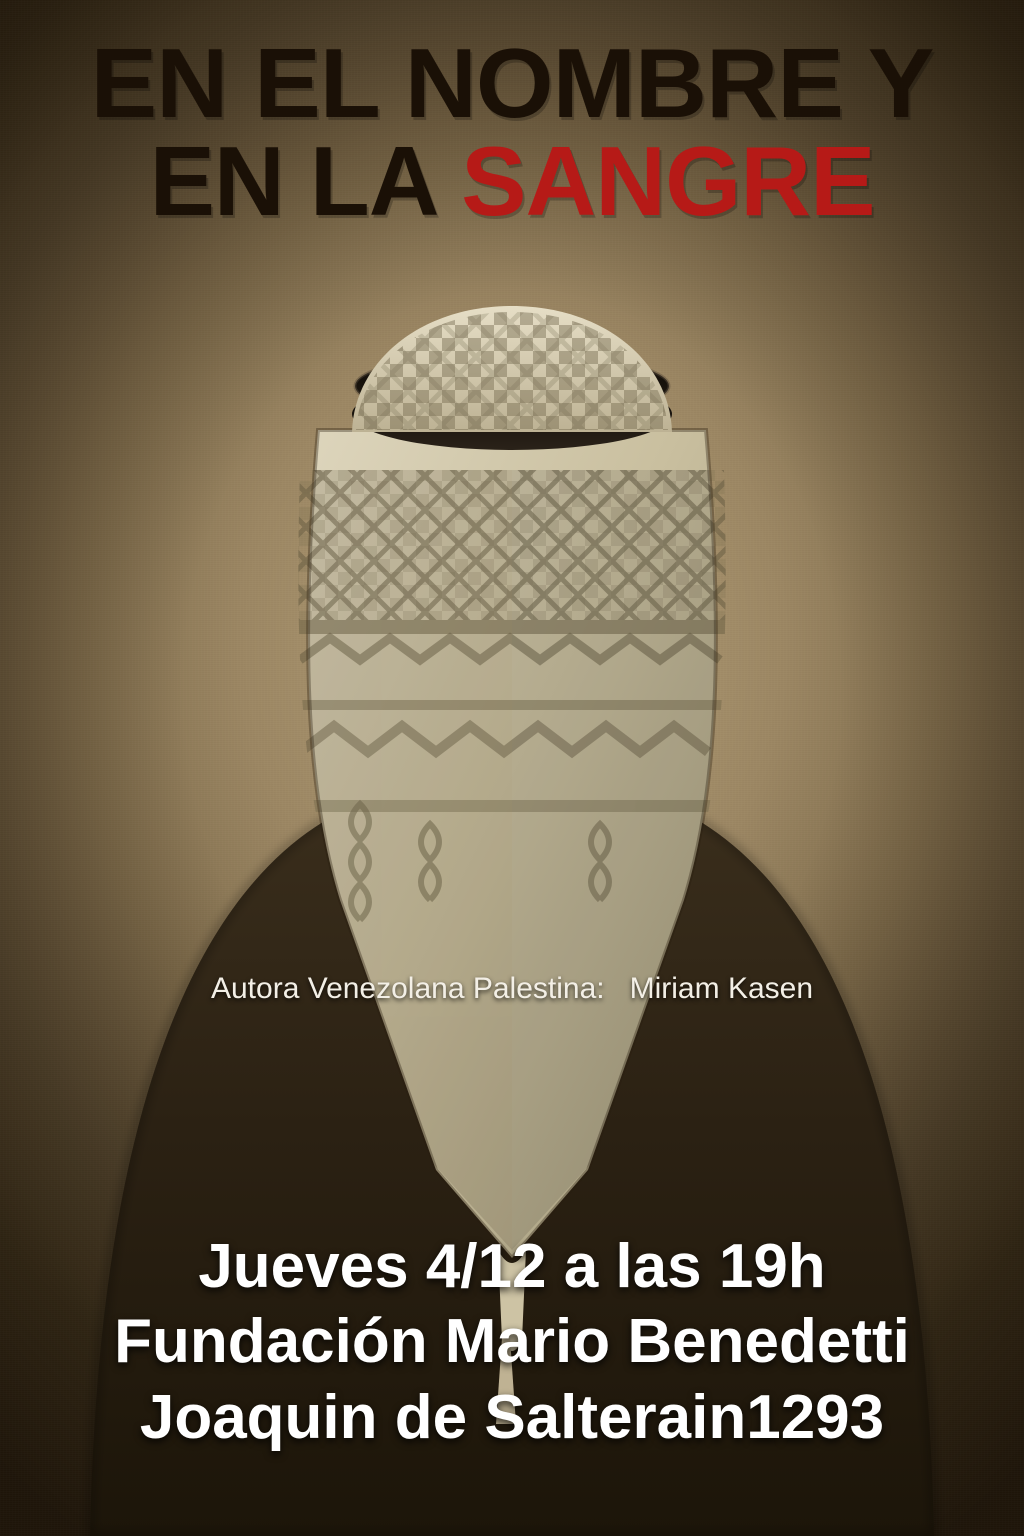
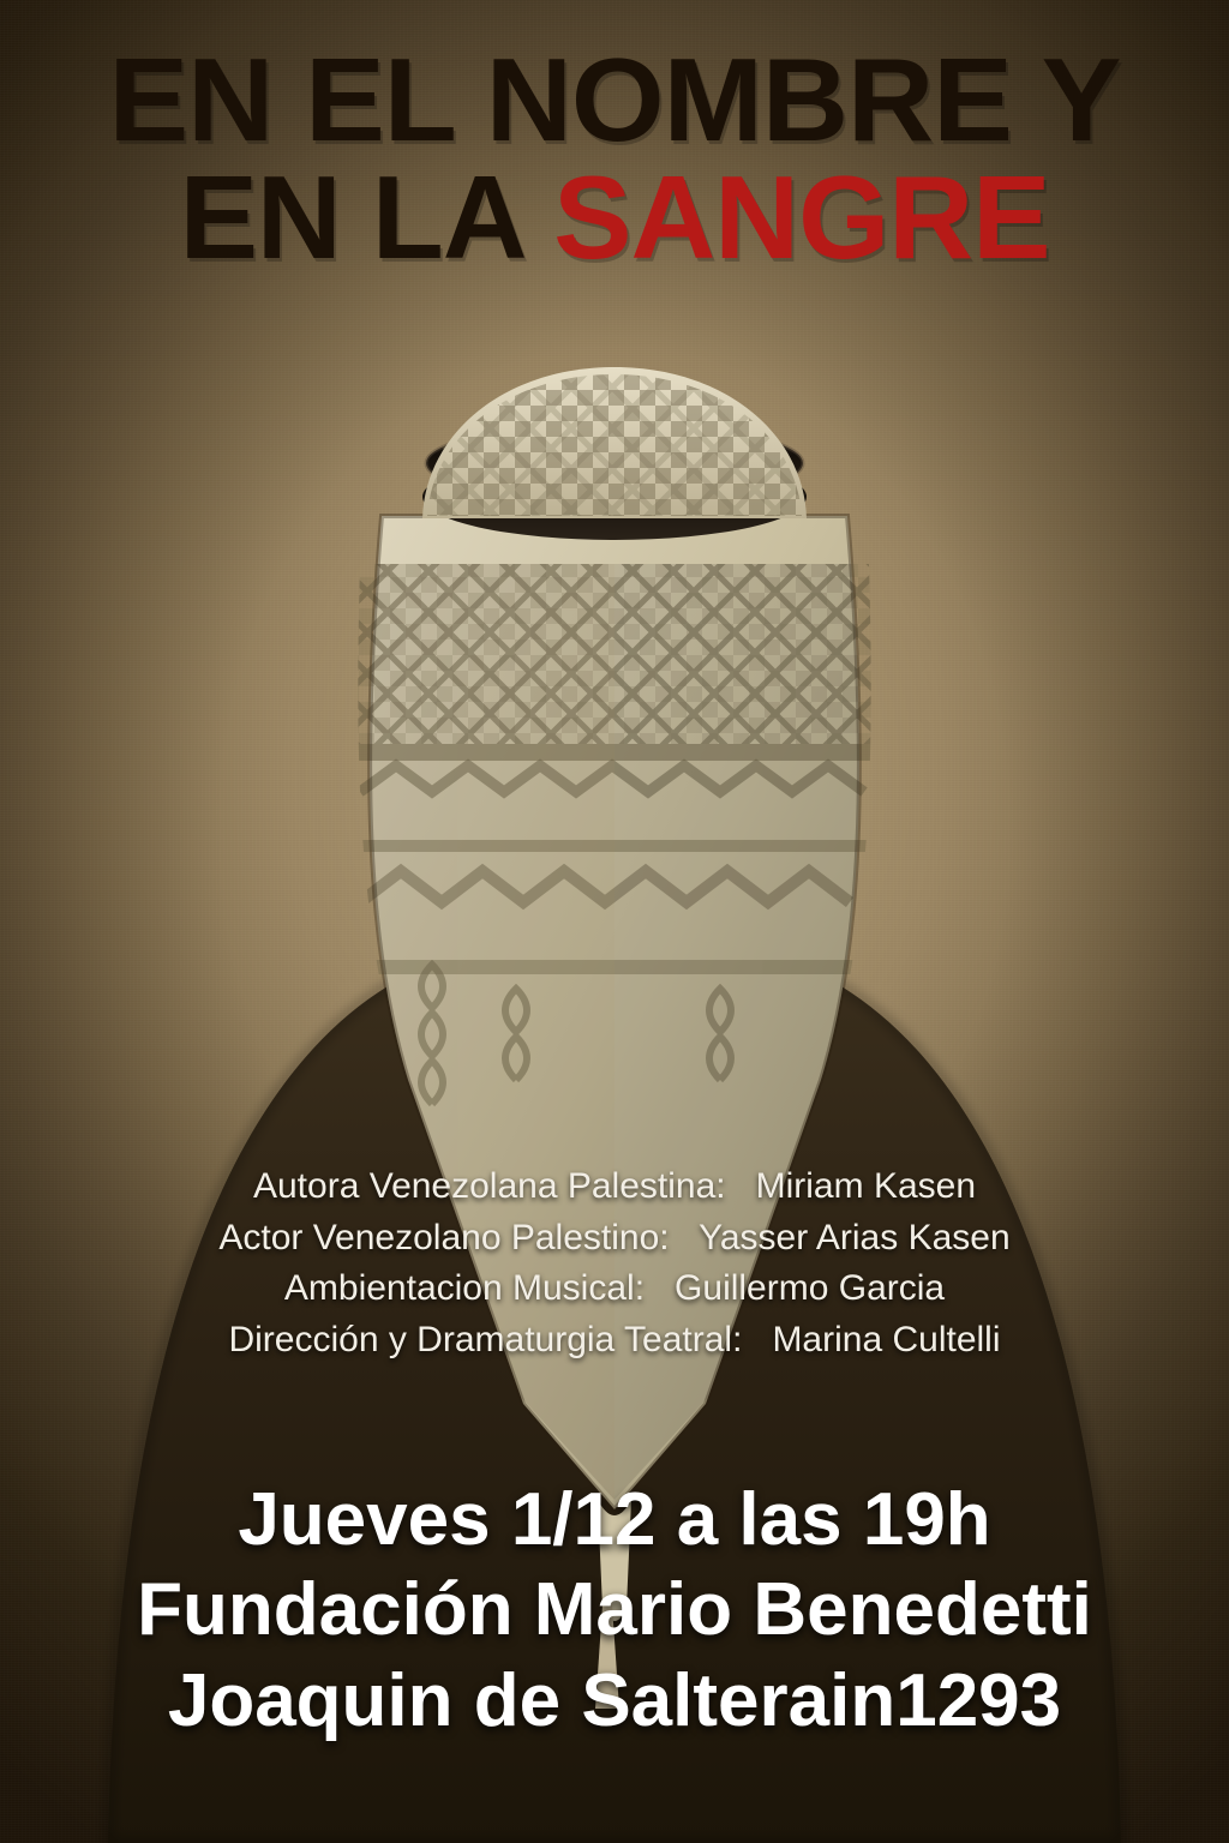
  EN EL NOMBRE Y
  EN LA SANGRE
  Autora Venezolana Palestina: Miriam Kasen
+ Actor Venezolano Palestino: Yasser Arias Kasen
+ Ambientacion Musical: Guillermo Garcia
+ Dirección y Dramaturgia Teatral: Marina Cultelli
- Jueves 4/12 a las 19h
+ Jueves 1/12 a las 19h
  Fundación Mario Benedetti
  Joaquin de Salterain1293
